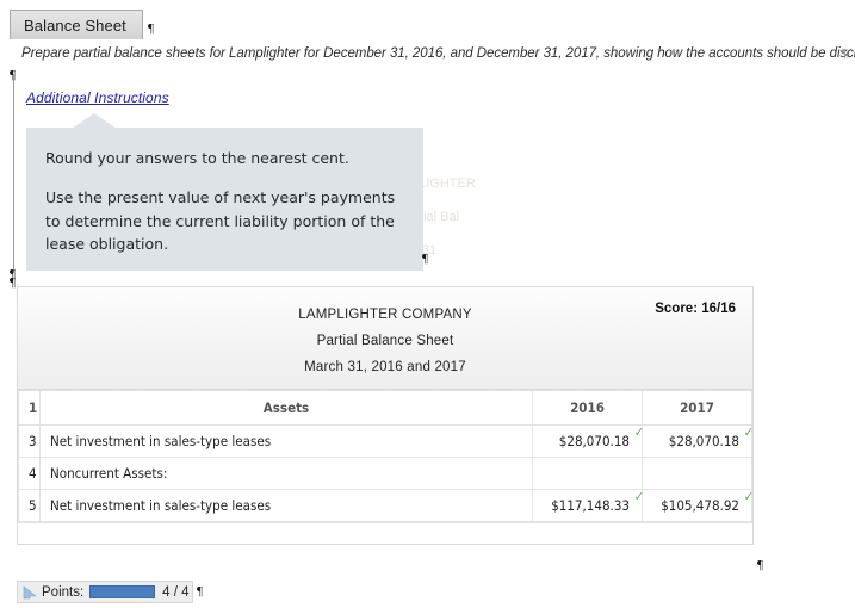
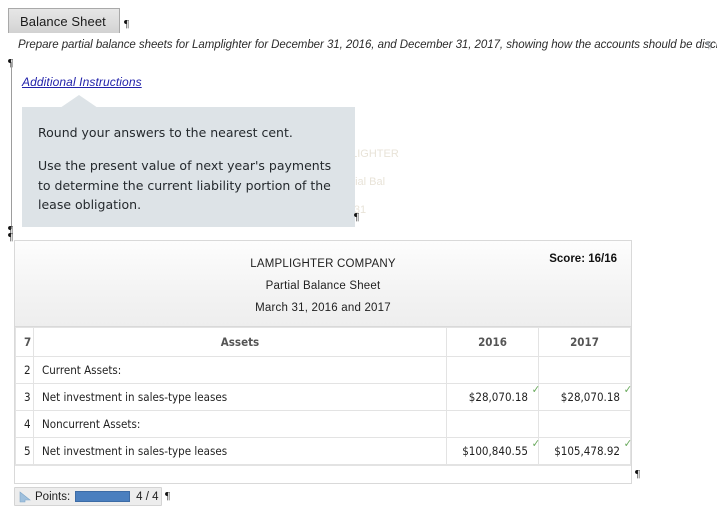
  Balance Sheet
  ¶
  Prepare partial balance sheets for Lamplighter for December 31, 2016, and December 31, 2017, showing how the accounts should be dic
  ¶
  ¶
  ¶
  Additional Instructions
  31
  Round your answers to the nearest cent.
  Use the present value of next year's payments to determine the current liability portion of the lease obligation.
  ¶
  Score: 16/16
  LAMPLIGHTER COMPANY
  Partial Balance Sheet
  March 31, 2016 and 2017
- 1	Assets	2016	2017
+ 7	Assets	2016	2017
+ 2	Current Assets:
  3	Net investment in sales-type leases	$28,070.18 ✓	$28,070.18 ✓
  4	Noncurrent Assets:
- 5	Net investment in sales-type leases	$117,148.33 ✓	$105,478.92 ✓
+ 5	Net investment in sales-type leases	$100,840.55 ✓	$105,478.92 ✓
  ¶
  Points:
  4 / 4
  ¶
